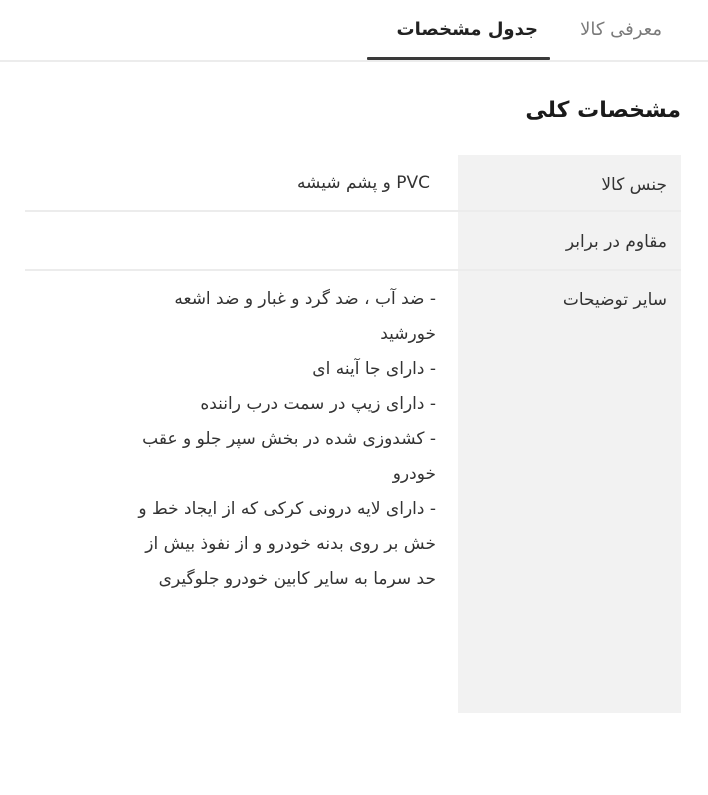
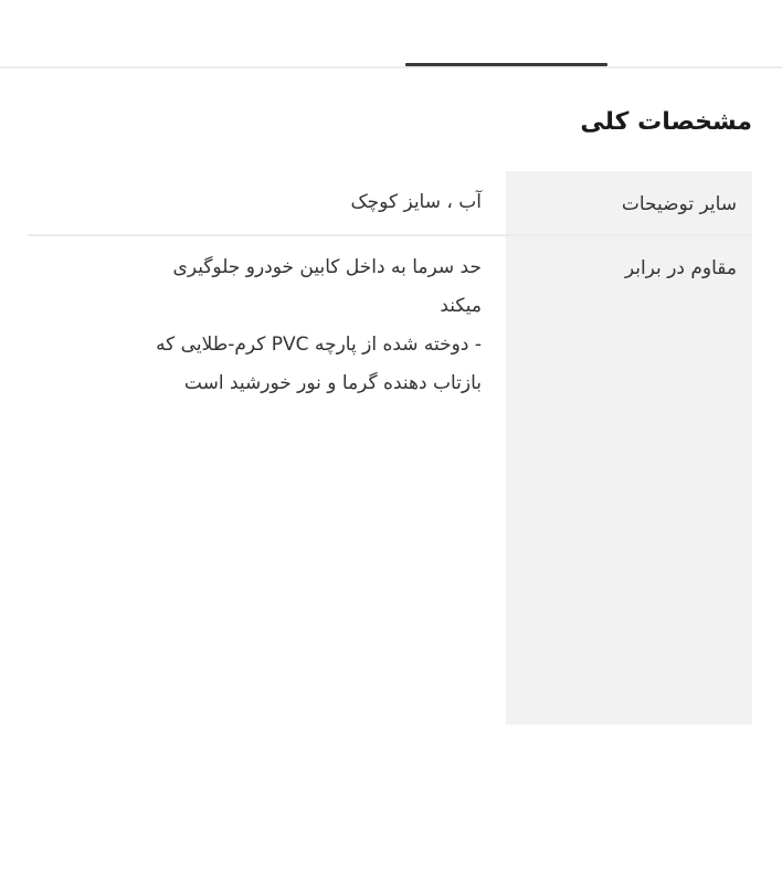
- معرفی کالا
- جدول مشخصات
  مشخصات کلی
- جنس کالا
- PVC و پشم شیشه
- مقاوم در برابر
+ سایر توضیحات
+ آب ، سایز کوچک
- سایر توضیحات
+ مقاوم در برابر
- - ضد آب ، ضد گرد و غبار و ضد اشعه
- خورشید
- - دارای جا آینه ای
- - دارای زیپ در سمت درب راننده
- - کشدوزی شده در بخش سپر جلو و عقب
- خودرو
- - دارای لایه درونی کرکی که از ایجاد خط و
- خش بر روی بدنه خودرو و از نفوذ بیش از
- حد سرما به سایر کابین خودرو جلوگیری
+ حد سرما به داخل کابین خودرو جلوگیری
+ میکند
+ - دوخته شده از پارچه PVC کرم-طلایی که
+ بازتاب دهنده گرما و نور خورشید است
